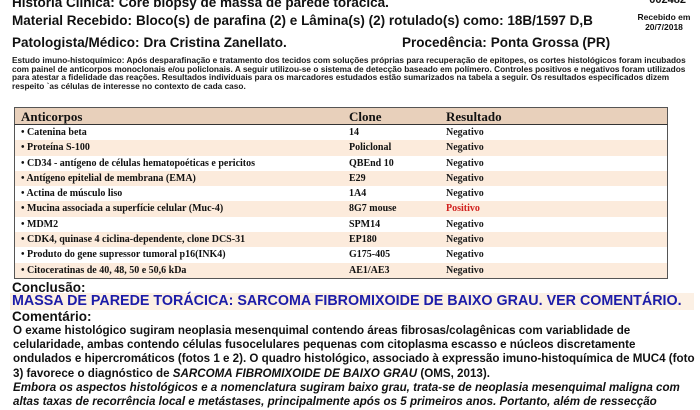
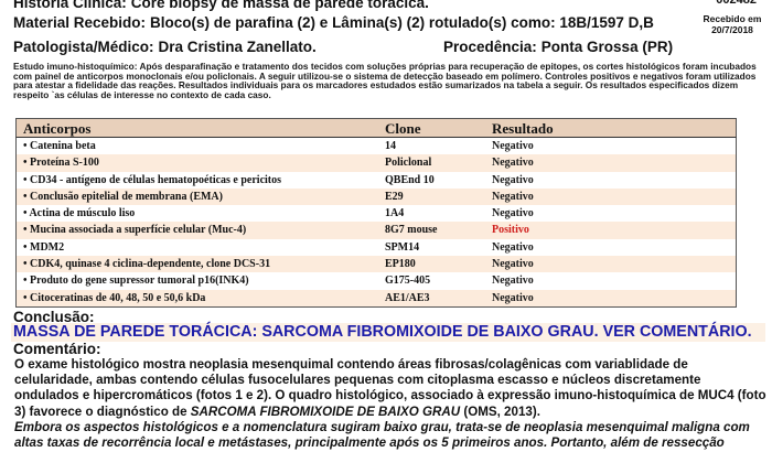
  História Clínica: Core biopsy de massa de parede torácica.
  002482
  Material Recebido: Bloco(s) de parafina (2) e Lâmina(s) (2) rotulado(s) como: 18B/1597 D,B
  Recebido em
  20/7/2018
  Patologista/Médico: Dra Cristina Zanellato.
  Procedência: Ponta Grossa (PR)
  Estudo imuno-histoquímico: Após desparafinação e tratamento dos tecidos com soluções próprias para recuperação de epitopes, os cortes histológicos foram incubados com painel de anticorpos monoclonais e/ou policlonais. A seguir utilizou-se o sistema de detecção baseado em polímero. Controles positivos e negativos foram utilizados para atestar a fidelidade das reações. Resultados individuais para os marcadores estudados estão sumarizados na tabela a seguir. Os resultados especificados dizem respeito `as células de interesse no contexto de cada caso.
  Anticorpos
  Clone
  Resultado
  • Catenina beta
  14
  Negativo
  • Proteína S-100
  Policlonal
  Negativo
  • CD34 - antígeno de células hematopoéticas e pericitos
  QBEnd 10
  Negativo
- • Antígeno epitelial de membrana (EMA)
+ • Conclusão epitelial de membrana (EMA)
  E29
  Negativo
  • Actina de músculo liso
  1A4
  Negativo
  • Mucina associada a superfície celular (Muc-4)
  8G7 mouse
  Positivo
  • MDM2
  SPM14
  Negativo
  • CDK4, quinase 4 ciclina-dependente, clone DCS-31
  EP180
  Negativo
  • Produto do gene supressor tumoral p16(INK4)
  G175-405
  Negativo
  • Citoceratinas de 40, 48, 50 e 50,6 kDa
  AE1/AE3
  Negativo
  Conclusão:
  MASSA DE PAREDE TORÁCICA: SARCOMA FIBROMIXOIDE DE BAIXO GRAU. VER COMENTÁRIO.
  Comentário:
- O exame histológico sugiram neoplasia mesenquimal contendo áreas fibrosas/colagênicas com variablidade de
+ O exame histológico mostra neoplasia mesenquimal contendo áreas fibrosas/colagênicas com variablidade de
  celularidade, ambas contendo células fusocelulares pequenas com citoplasma escasso e núcleos discretamente
  ondulados e hipercromáticos (fotos 1 e 2). O quadro histológico, associado à expressão imuno-histoquímica de MUC4 (foto
  3) favorece o diagnóstico de SARCOMA FIBROMIXOIDE DE BAIXO GRAU (OMS, 2013).
  Embora os aspectos histológicos e a nomenclatura sugiram baixo grau, trata-se de neoplasia mesenquimal maligna com
  altas taxas de recorrência local e metástases, principalmente após os 5 primeiros anos. Portanto, além de ressecção
